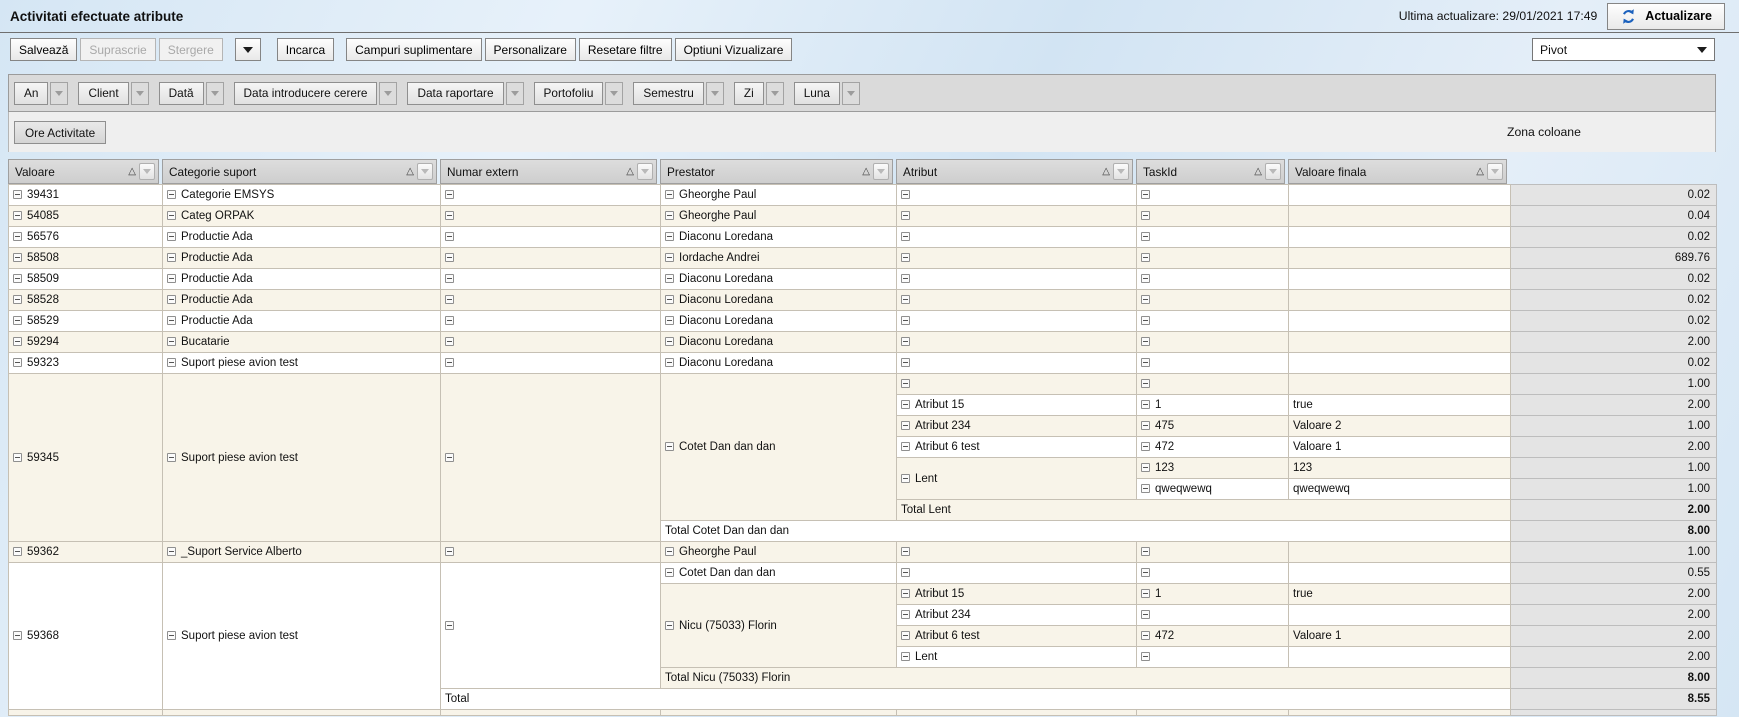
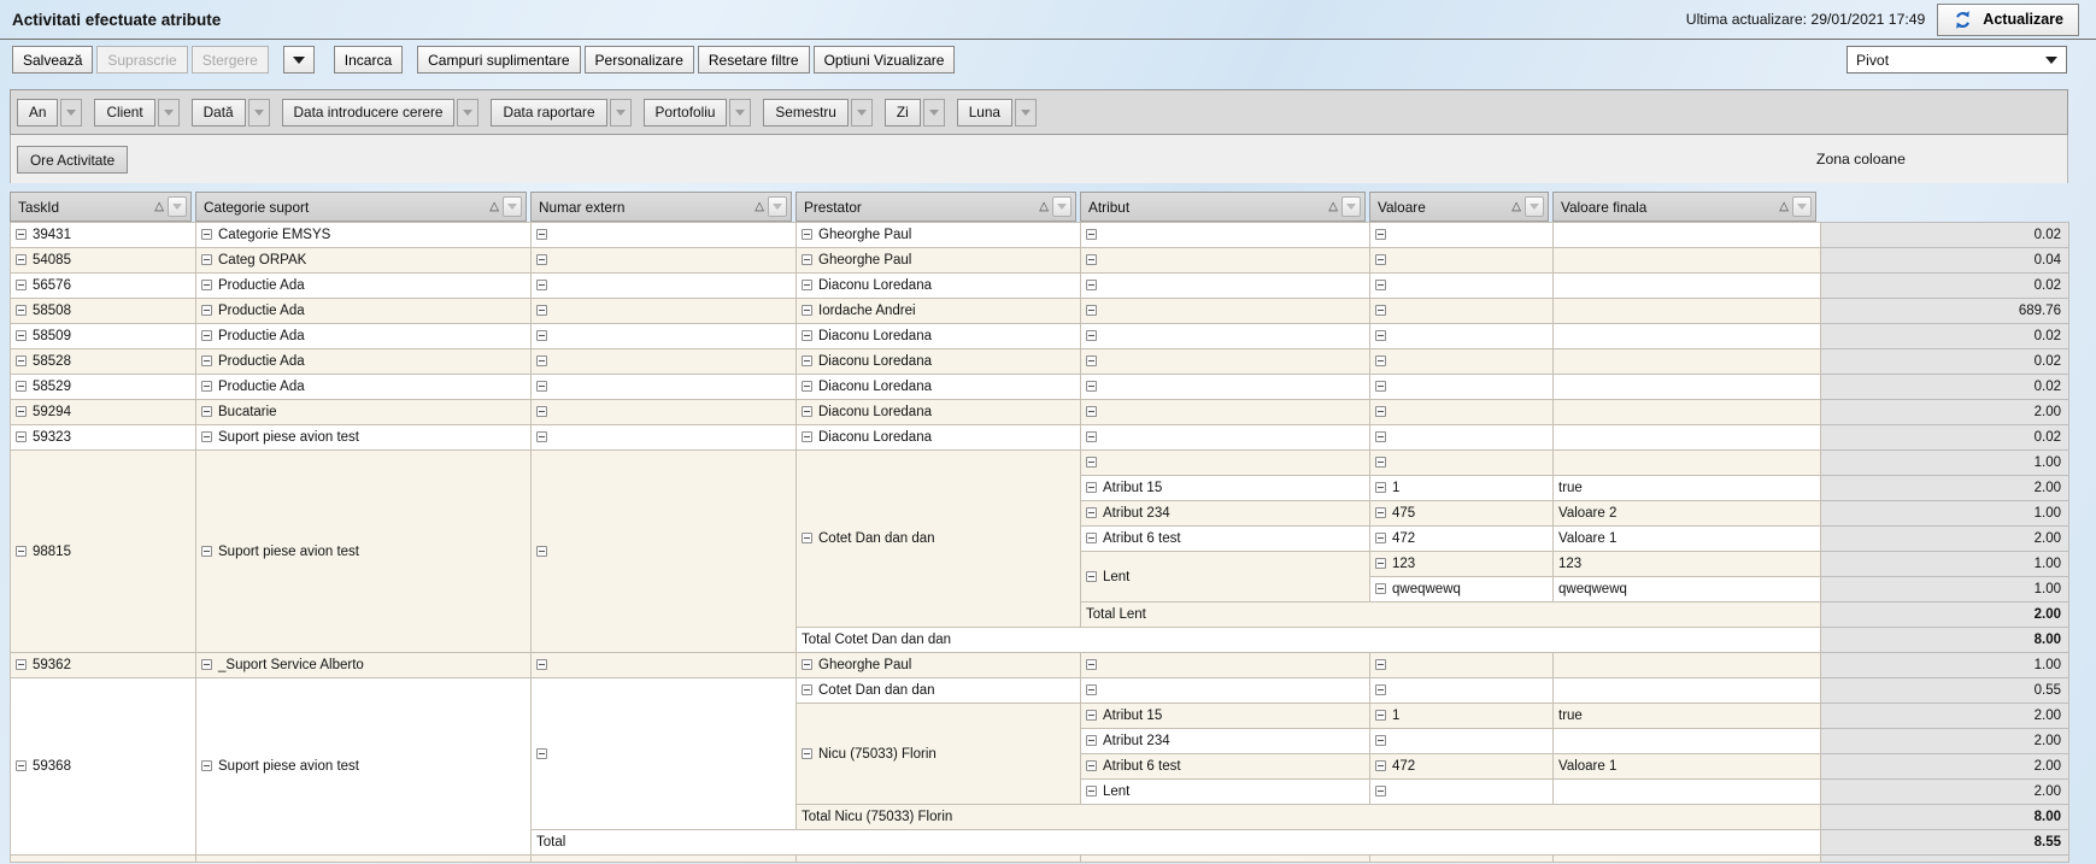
  Activitati efectuate atribute
  Ultima actualizare: 29/01/2021 17:49
  Actualizare
  Salvează
  Suprascrie
  Stergere
  Incarca
  Campuri suplimentare
  Personalizare
  Resetare filtre
  Optiuni Vizualizare
  Pivot
  An
  Client
  Dată
  Data introducere cerere
  Data raportare
  Portofoliu
  Semestru
  Zi
  Luna
  Ore Activitate
  Zona coloane
- Valoare
+ TaskId
  △
  Categorie suport
  △
  Numar extern
  △
  Prestator
  △
  Atribut
  △
- TaskId
+ Valoare
  △
  Valoare finala
  △
  39431	Categorie EMSYS		Gheorghe Paul				0.02
  54085	Categ ORPAK		Gheorghe Paul				0.04
  56576	Productie Ada		Diaconu Loredana				0.02
  58508	Productie Ada		Iordache Andrei				689.76
  58509	Productie Ada		Diaconu Loredana				0.02
  58528	Productie Ada		Diaconu Loredana				0.02
  58529	Productie Ada		Diaconu Loredana				0.02
  59294	Bucatarie		Diaconu Loredana				2.00
  59323	Suport piese avion test		Diaconu Loredana				0.02
- 59345	Suport piese avion test		Cotet Dan dan dan				1.00
+ 98815	Suport piese avion test		Cotet Dan dan dan				1.00
  Atribut 15	1	true	2.00
  Atribut 234	475	Valoare 2	1.00
  Atribut 6 test	472	Valoare 1	2.00
  Lent	123	123	1.00
  qweqwewq	qweqwewq	1.00
  Total Lent	2.00
  Total Cotet Dan dan dan	8.00
  59362	_Suport Service Alberto		Gheorghe Paul				1.00
  59368	Suport piese avion test		Cotet Dan dan dan				0.55
  Nicu (75033) Florin	Atribut 15	1	true	2.00
  Atribut 234			2.00
  Atribut 6 test	472	Valoare 1	2.00
  Lent			2.00
  Total Nicu (75033) Florin	8.00
  Total	8.55
